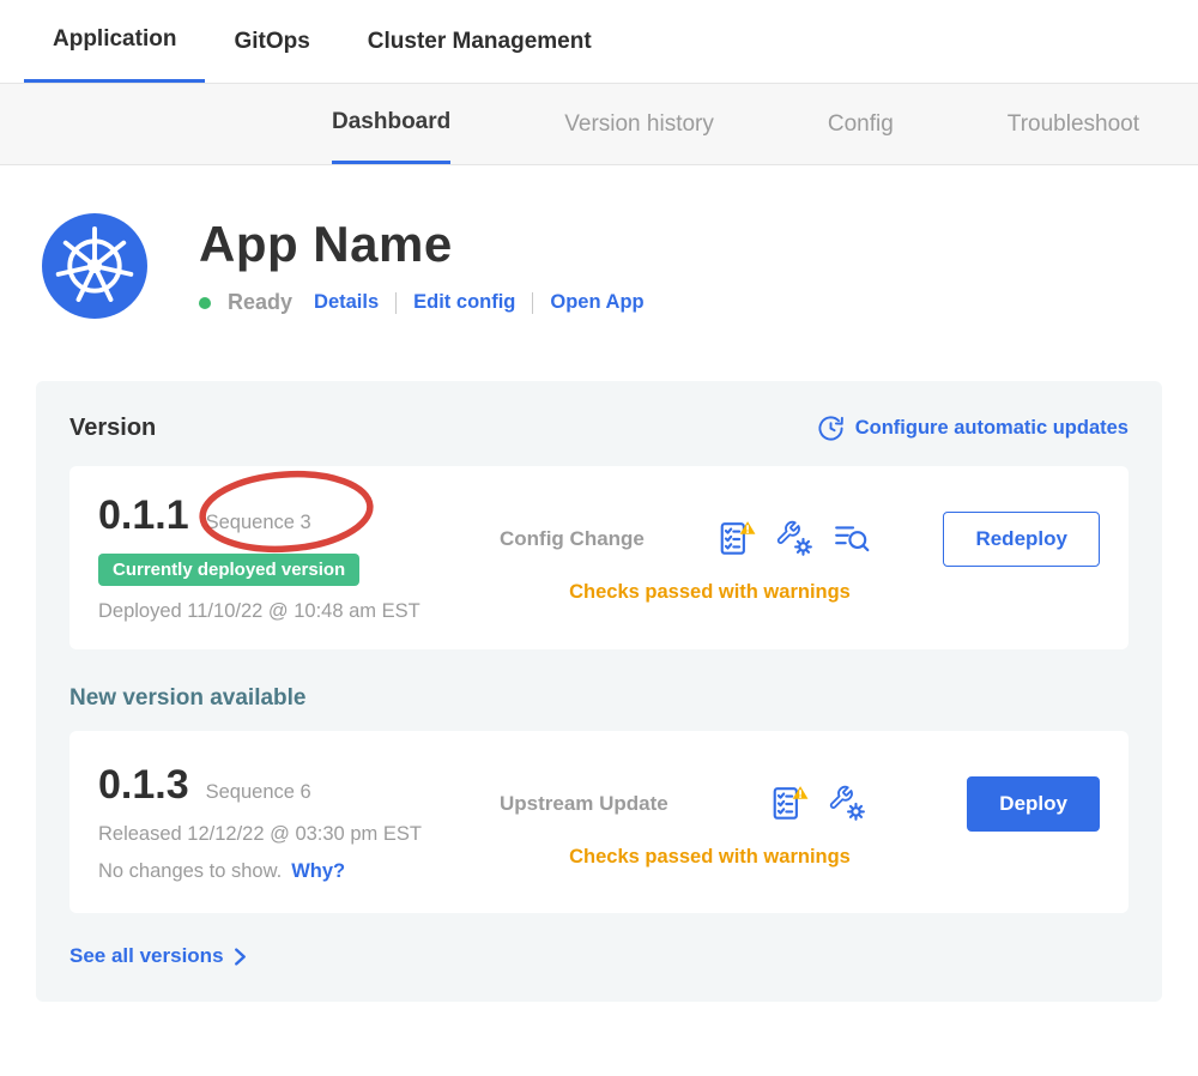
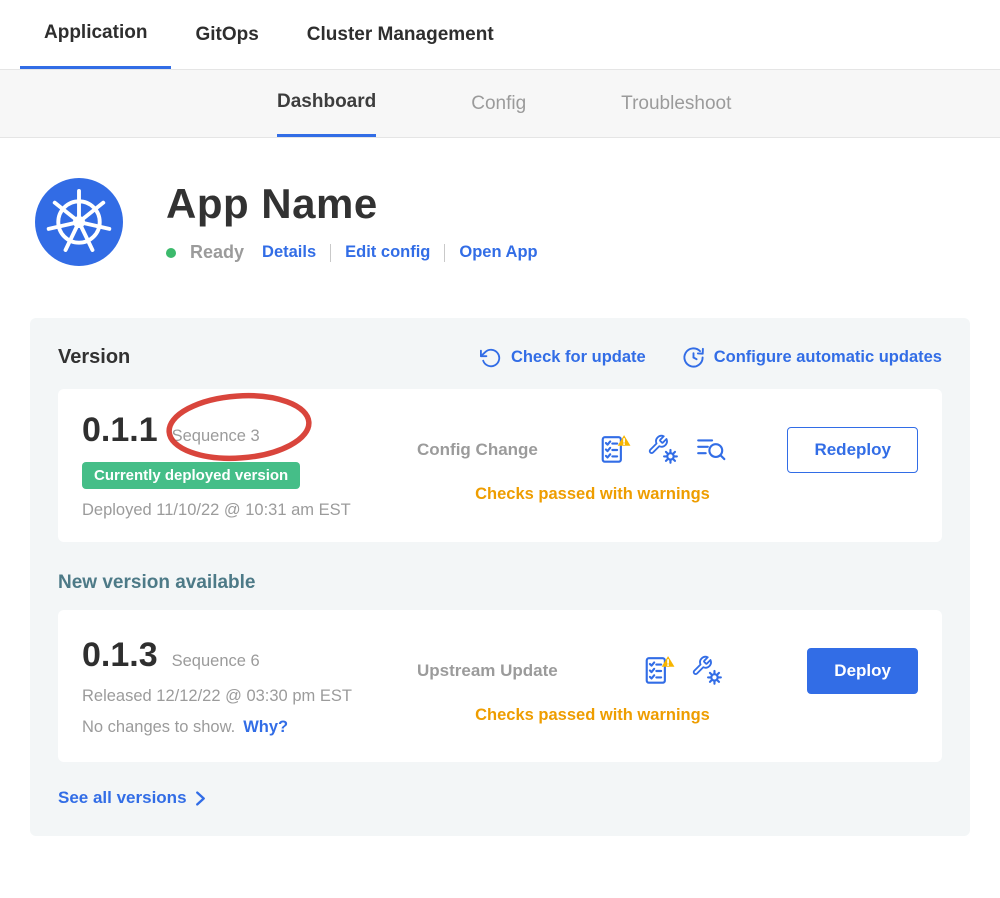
  Application
  GitOps
  Cluster Management
  Dashboard
- Version history
  Config
  Troubleshoot
  App Name
  Ready
  Details
  Edit config
  Open App
  Version
+ Check for update
  Configure automatic updates
  0.1.1
  Sequence 3
  Currently deployed version
- Deployed 11/10/22 @ 10:48 am EST
+ Deployed 11/10/22 @ 10:31 am EST
  Config Change
  Redeploy
  Checks passed with warnings
  New version available
  0.1.3
  Sequence 6
  Released 12/12/22 @ 03:30 pm EST
  No changes to show.
  Why?
  Upstream Update
  Deploy
  Checks passed with warnings
  See all versions
